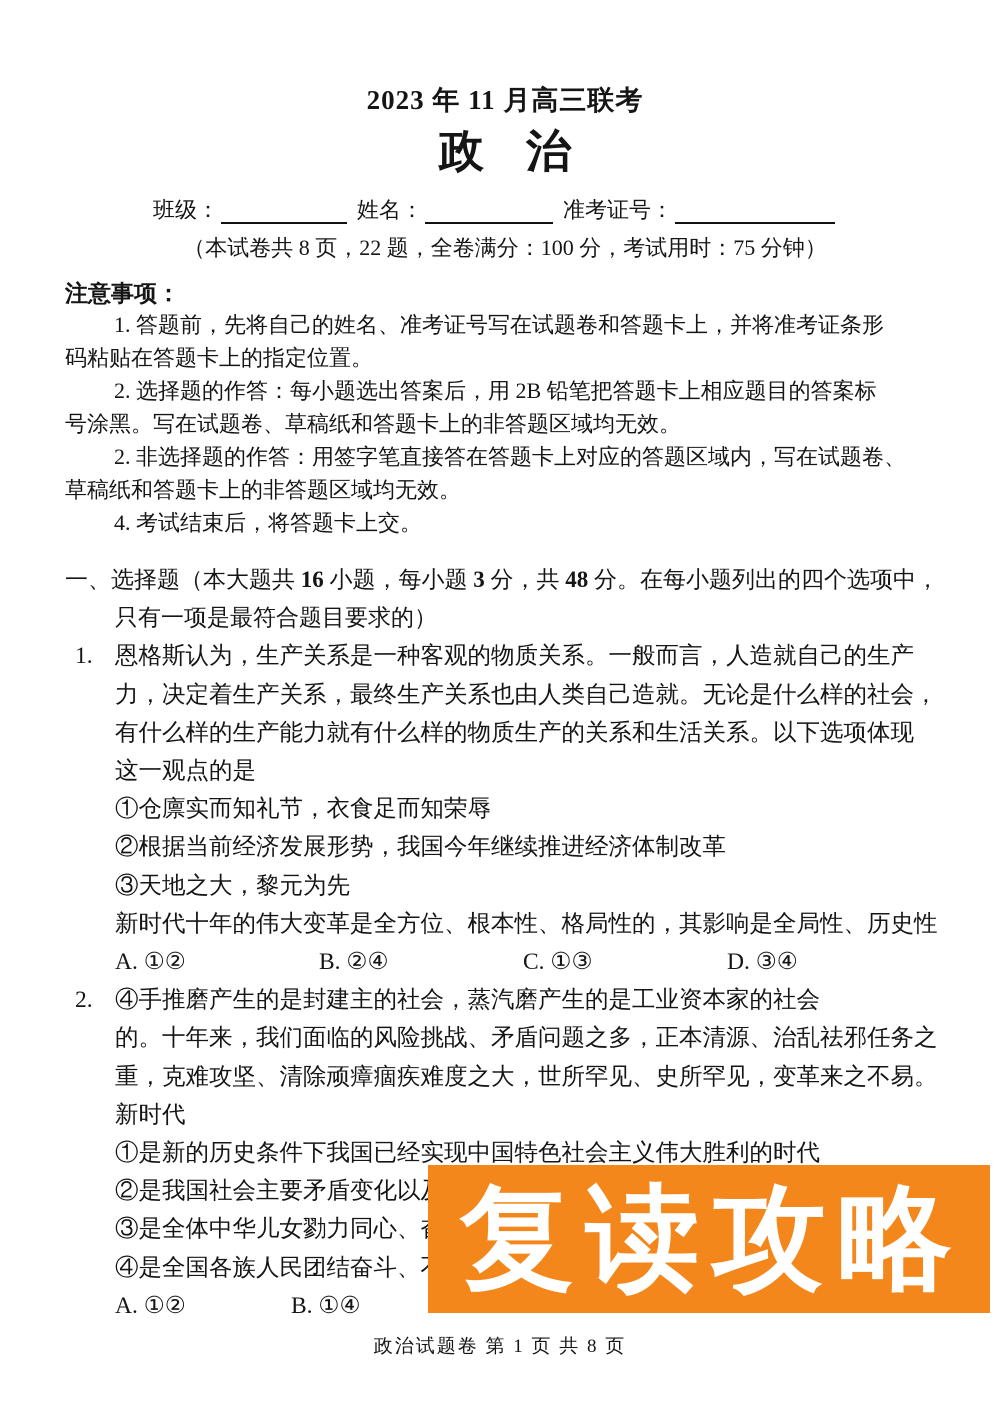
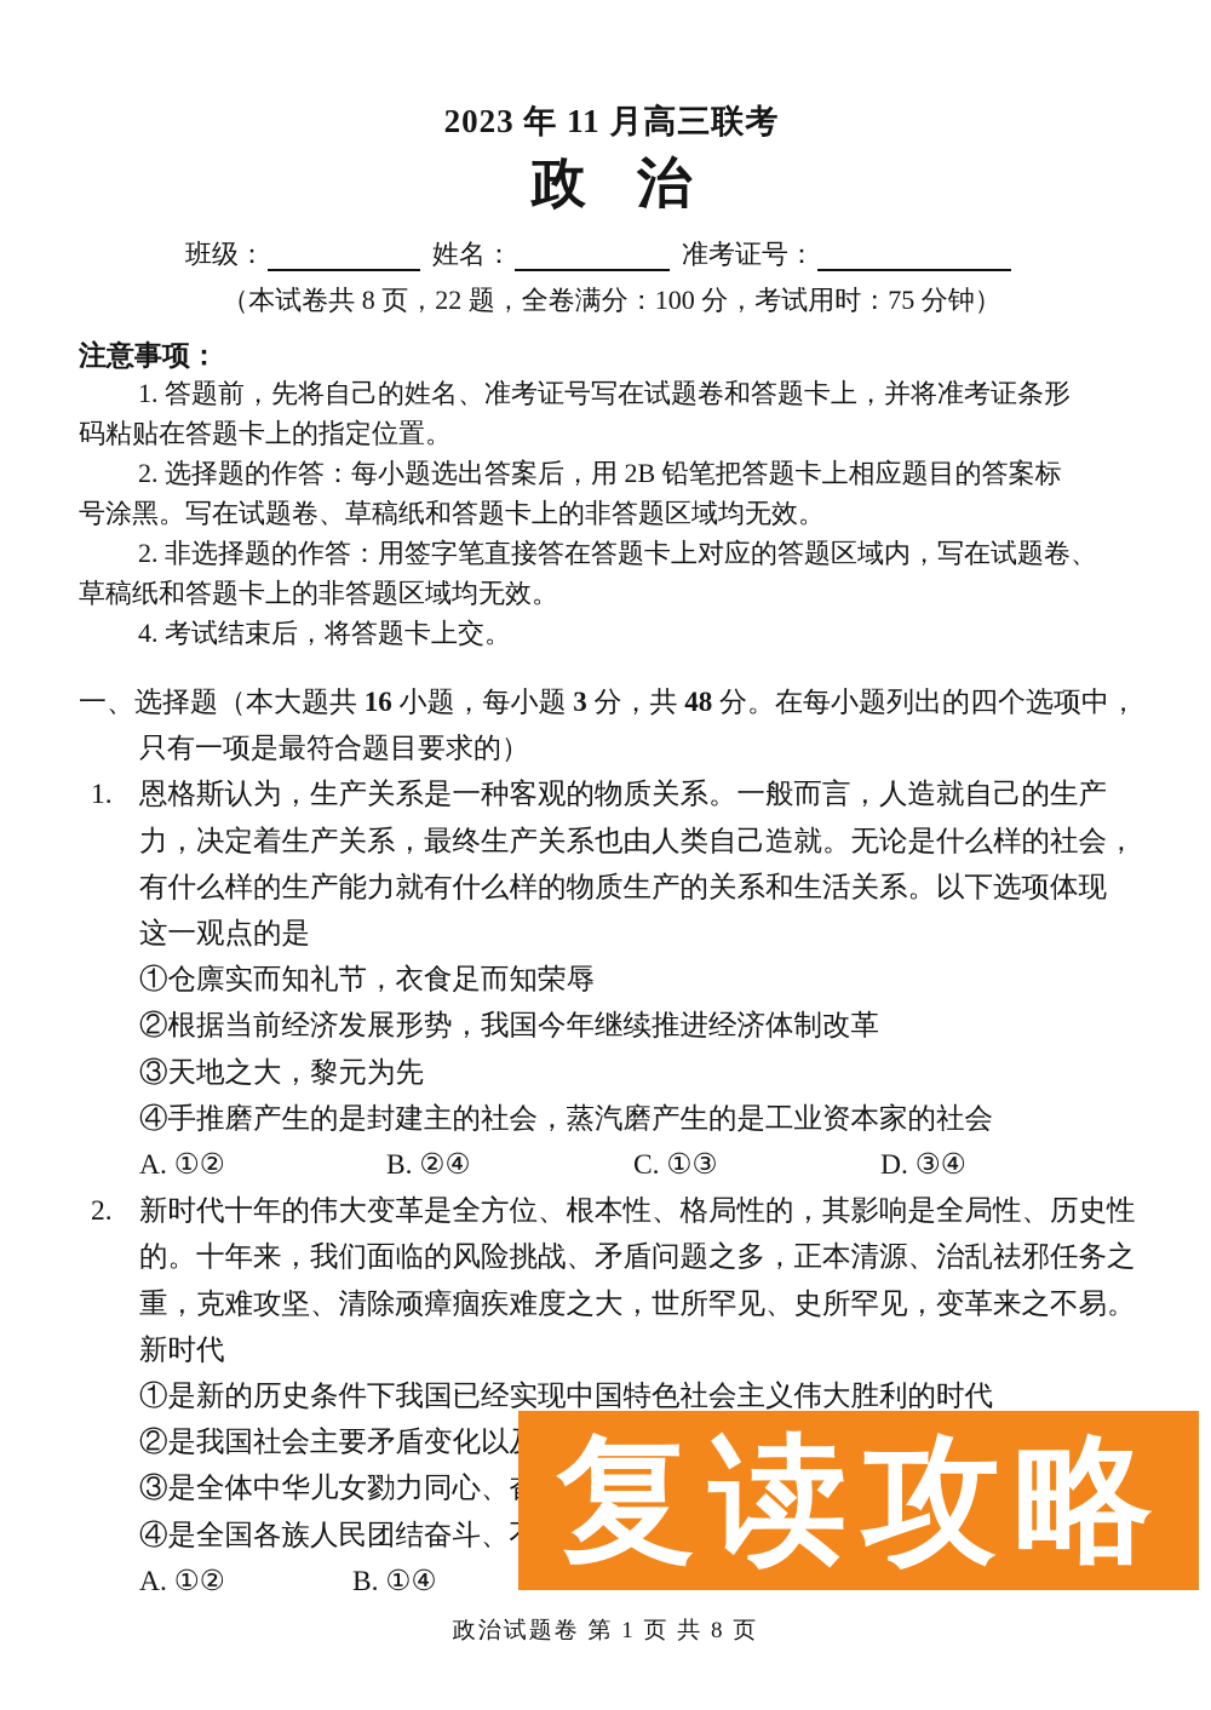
  2023 年 11 月高三联考
  政治
  班级： 姓名： 准考证号：
  （本试卷共 8 页，22 题，全卷满分：100 分，考试用时：75 分钟）
  注意事项：
  1. 答题前，先将自己的姓名、准考证号写在试题卷和答题卡上，并将准考证条形
  码粘贴在答题卡上的指定位置。
  2. 选择题的作答：每小题选出答案后，用 2B 铅笔把答题卡上相应题目的答案标
  号涂黑。写在试题卷、草稿纸和答题卡上的非答题区域均无效。
  2. 非选择题的作答：用签字笔直接答在答题卡上对应的答题区域内，写在试题卷、
  草稿纸和答题卡上的非答题区域均无效。
  4. 考试结束后，将答题卡上交。
  一、选择题（本大题共 16 小题，每小题 3 分，共 48 分。在每小题列出的四个选项中，
  只有一项是最符合题目要求的）
  1.
  恩格斯认为，生产关系是一种客观的物质关系。一般而言，人造就自己的生产
  力，决定着生产关系，最终生产关系也由人类自己造就。无论是什么样的社会，
  有什么样的生产能力就有什么样的物质生产的关系和生活关系。以下选项体现
  这一观点的是
  ①仓廪实而知礼节，衣食足而知荣辱
  ②根据当前经济发展形势，我国今年继续推进经济体制改革
  ③天地之大，黎元为先
- 新时代十年的伟大变革是全方位、根本性、格局性的，其影响是全局性、历史性
+ ④手推磨产生的是封建主的社会，蒸汽磨产生的是工业资本家的社会
  A. ①②
  B. ②④
  C. ①③
  D. ③④
  2.
- ④手推磨产生的是封建主的社会，蒸汽磨产生的是工业资本家的社会
+ 新时代十年的伟大变革是全方位、根本性、格局性的，其影响是全局性、历史性
  的。十年来，我们面临的风险挑战、矛盾问题之多，正本清源、治乱祛邪任务之
  重，克难攻坚、清除顽瘴痼疾难度之大，世所罕见、史所罕见，变革来之不易。
  新时代
  ①是新的历史条件下我国已经实现中国特色社会主义伟大胜利的时代
  ②是我国社会主要矛盾变化以
  ③是全体中华儿女勠力同心、
  ④是全国各族人民团结奋斗、
  A. ①②
  B. ①④
  政治试题卷 第 1 页 共 8 页
  复读攻略
